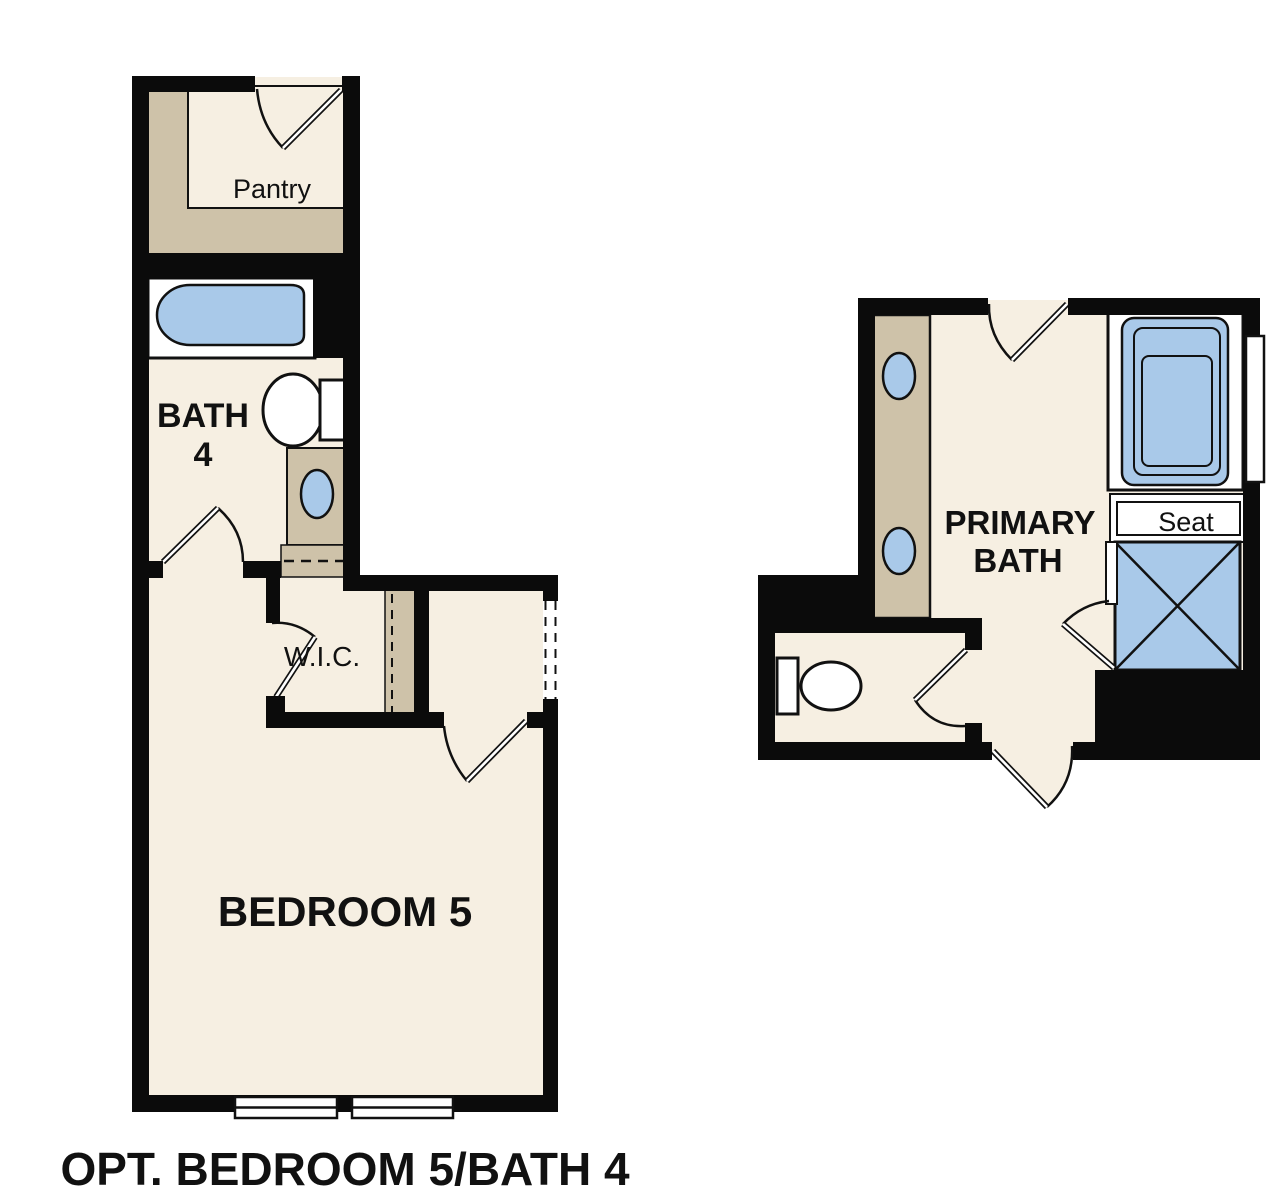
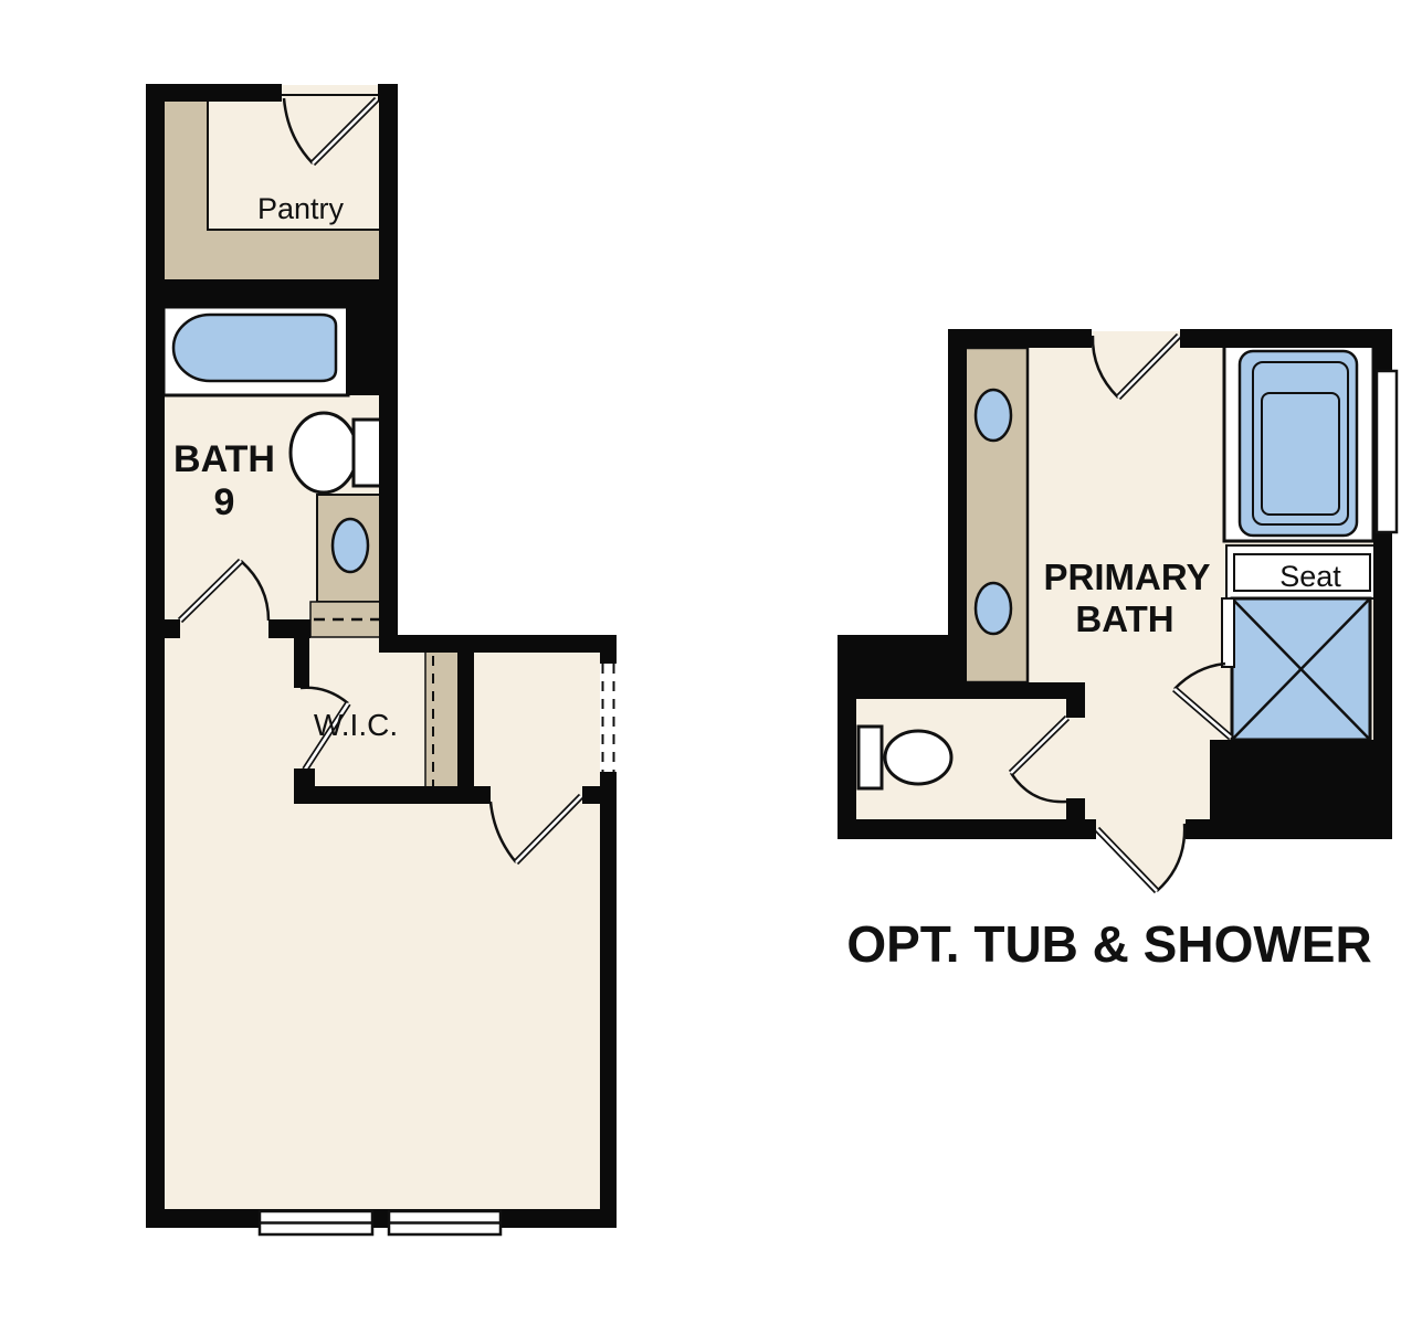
  Pantry
  BATH
- 4
+ 9
  W.I.C.
- BEDROOM 5
- OPT. BEDROOM 5/BATH 4
  PRIMARY
  BATH
  Seat
+ OPT. TUB & SHOWER
